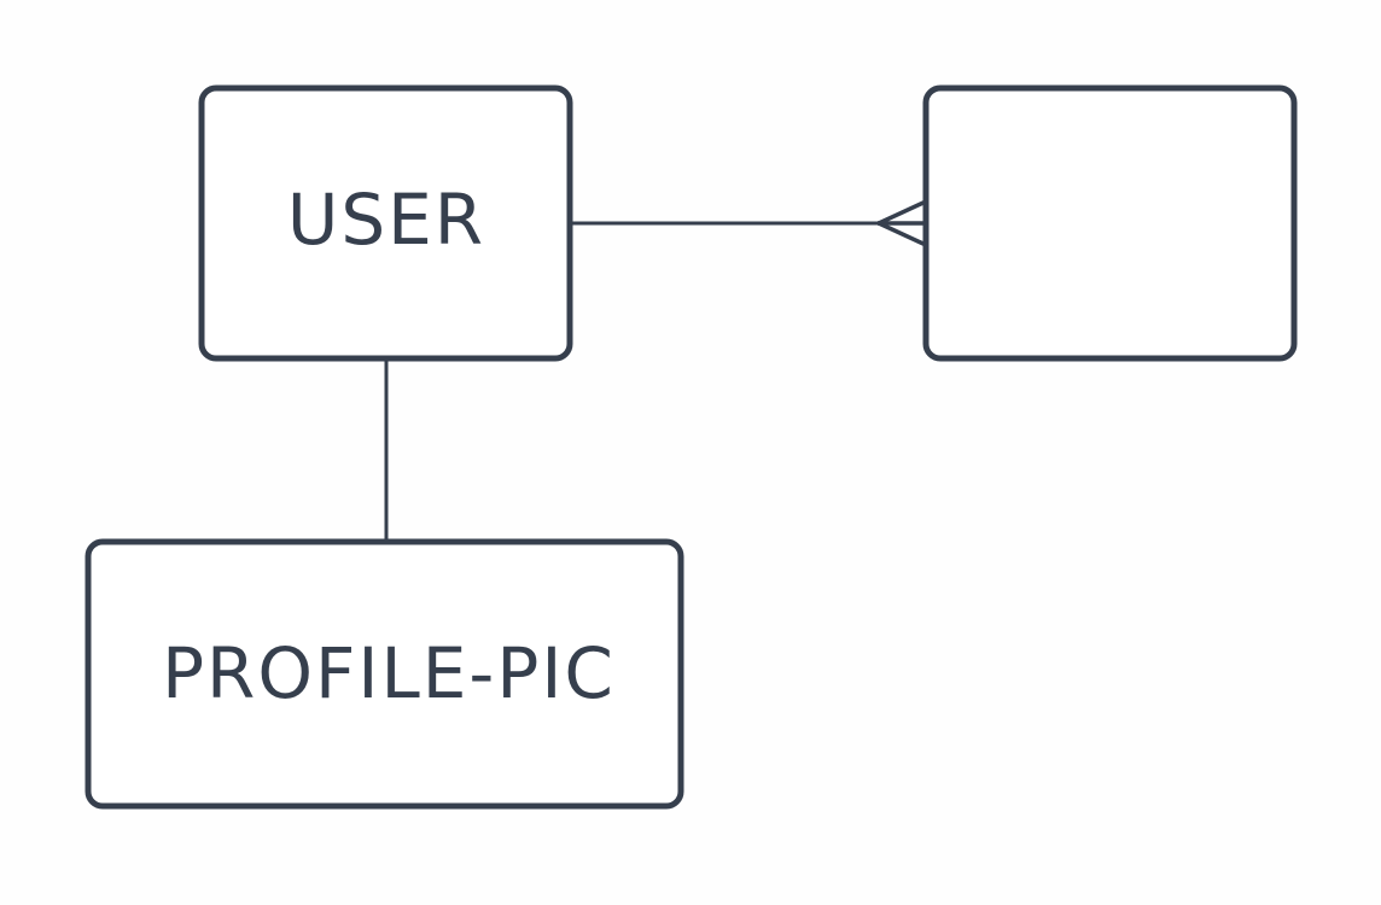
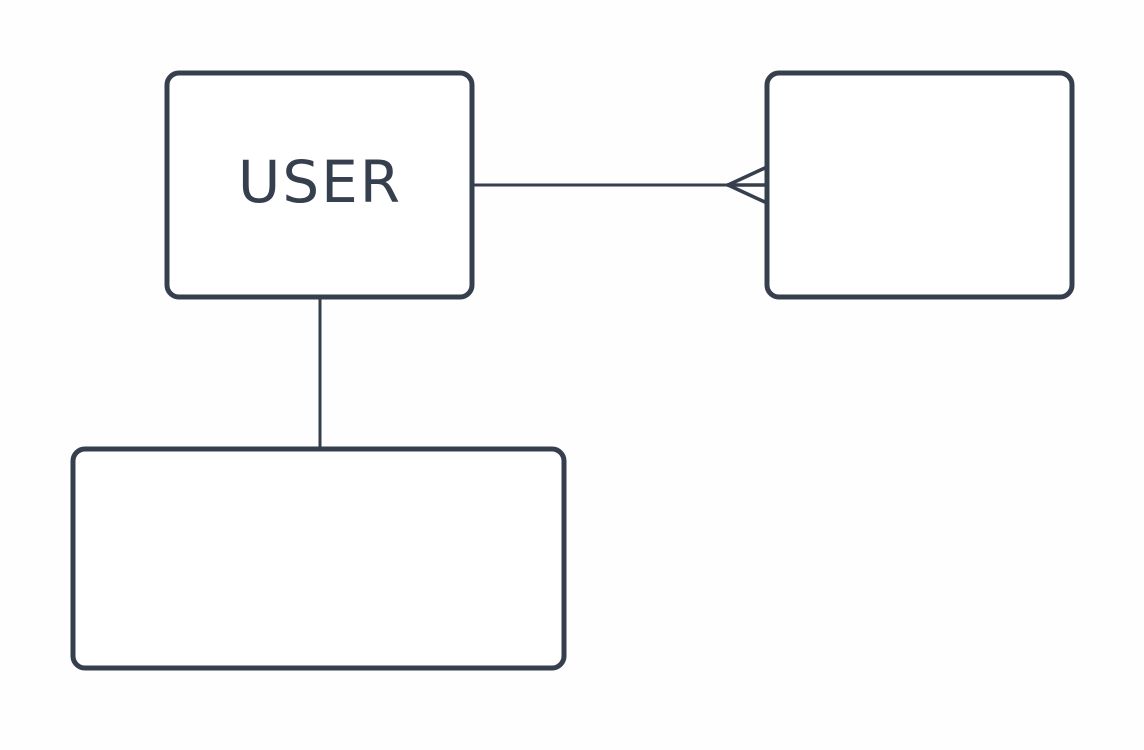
  USER
- PROFILE-PIC
